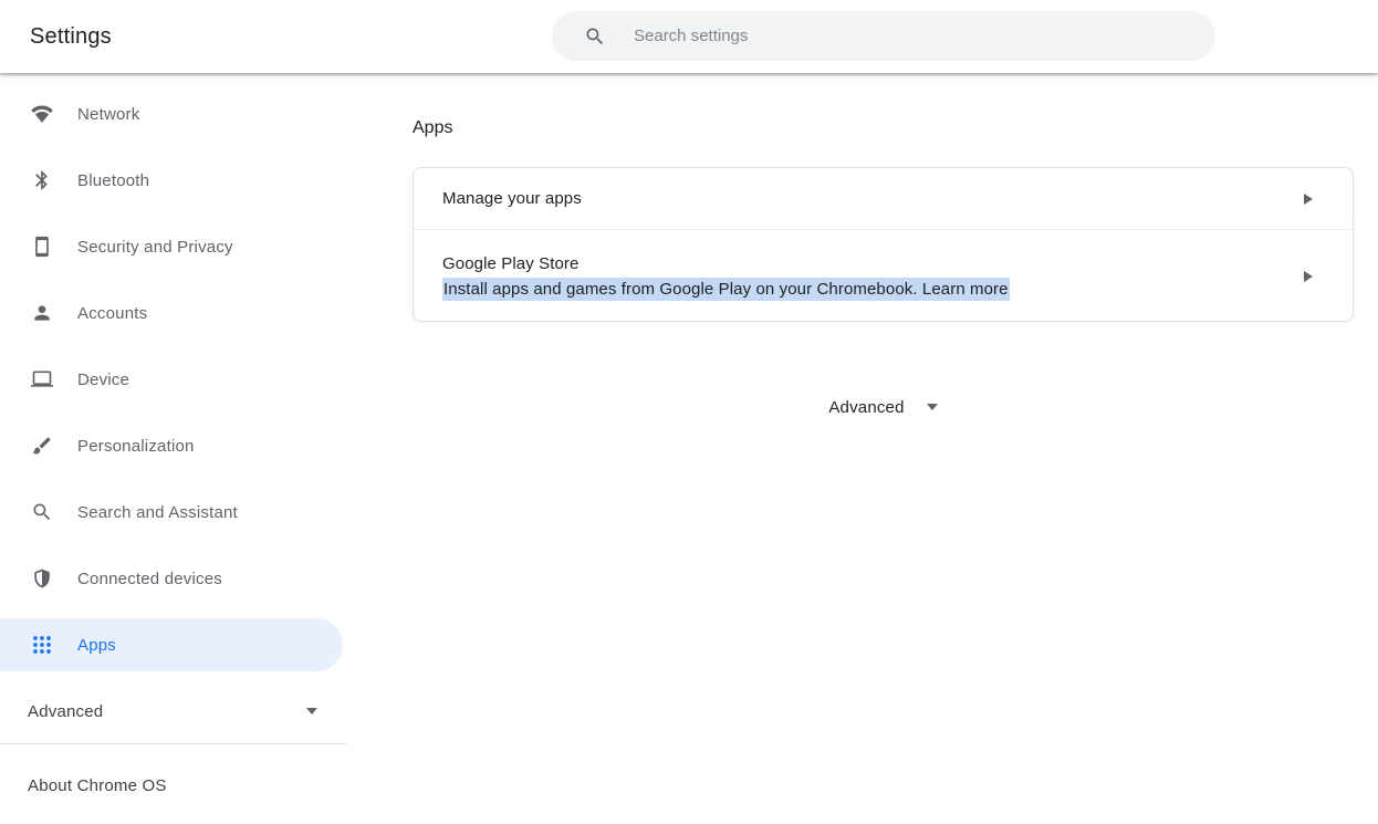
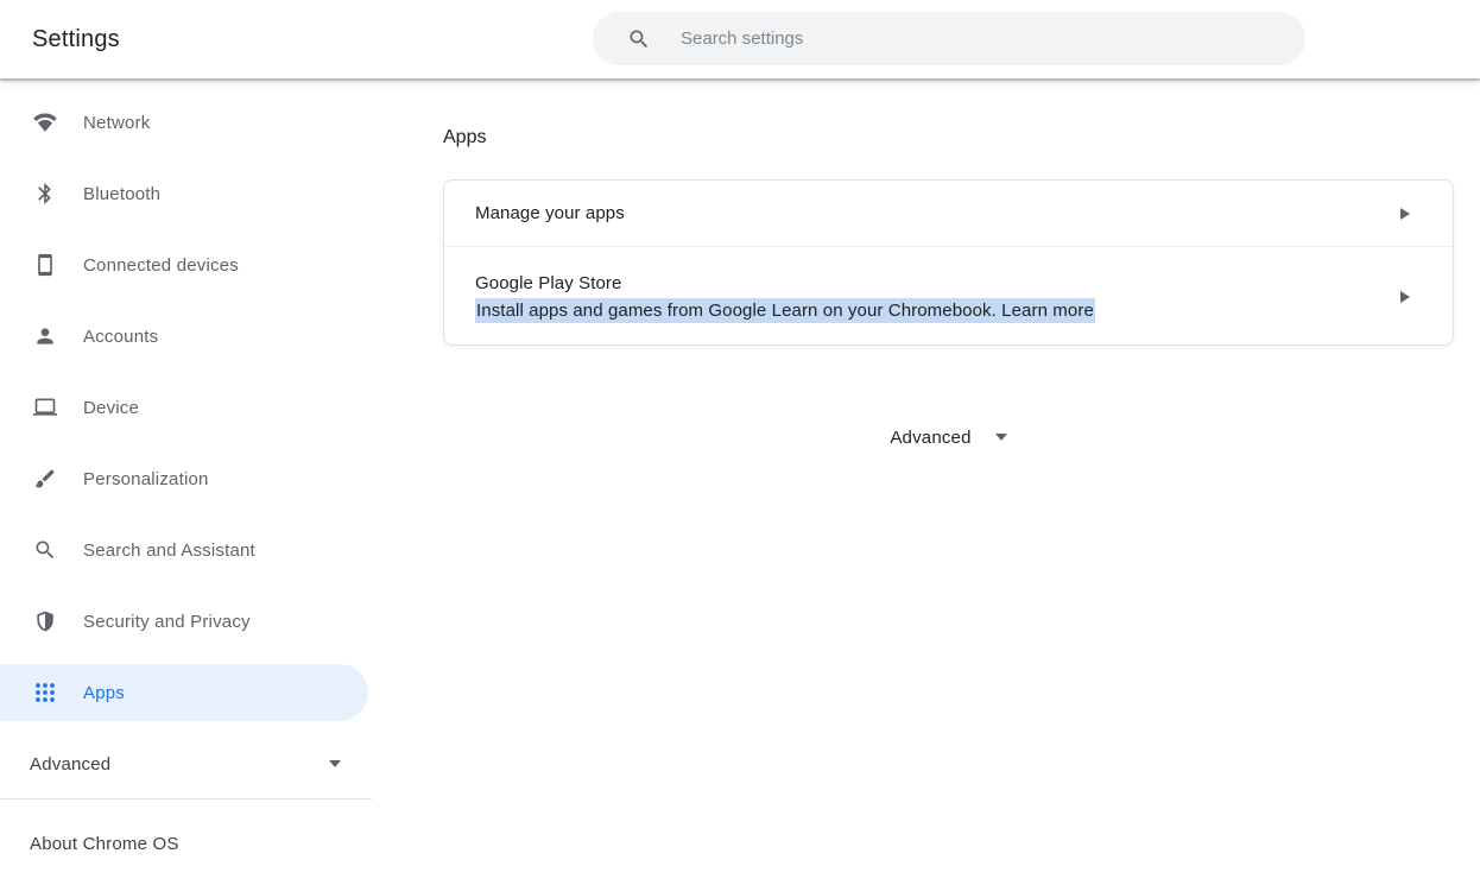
  Settings
  Search settings
  Network
  Bluetooth
- Security and Privacy
+ Connected devices
  Accounts
  Device
  Personalization
  Search and Assistant
- Connected devices
+ Security and Privacy
  Apps
  Advanced
  About Chrome OS
  Apps
  Manage your apps
  Google Play Store
- Install apps and games from Google Play on your Chromebook. Learn more
+ Install apps and games from Google Learn on your Chromebook. Learn more
  Advanced
